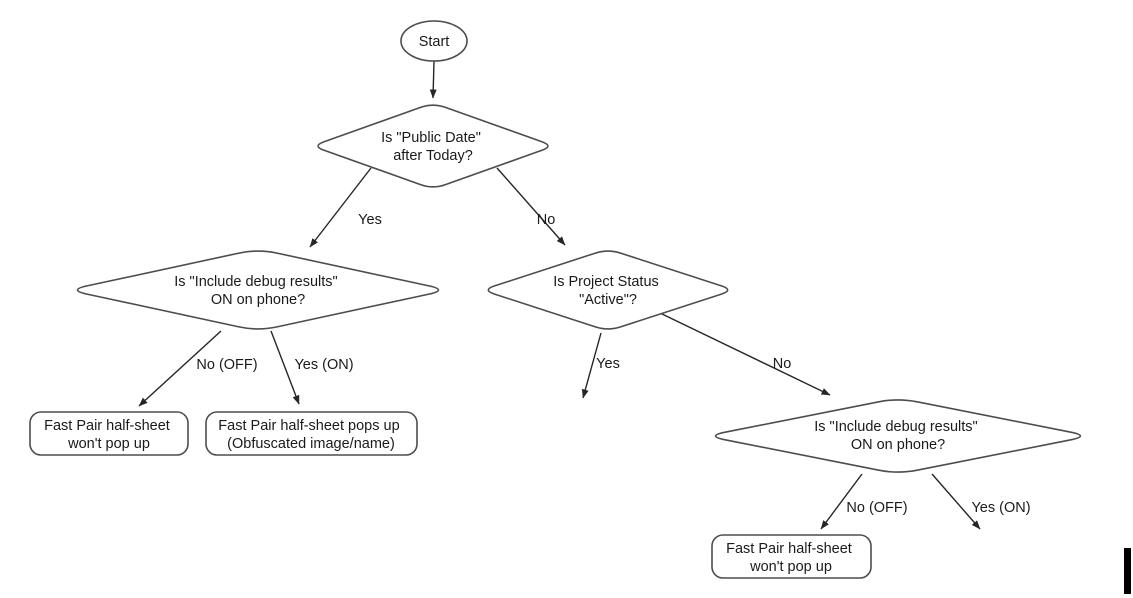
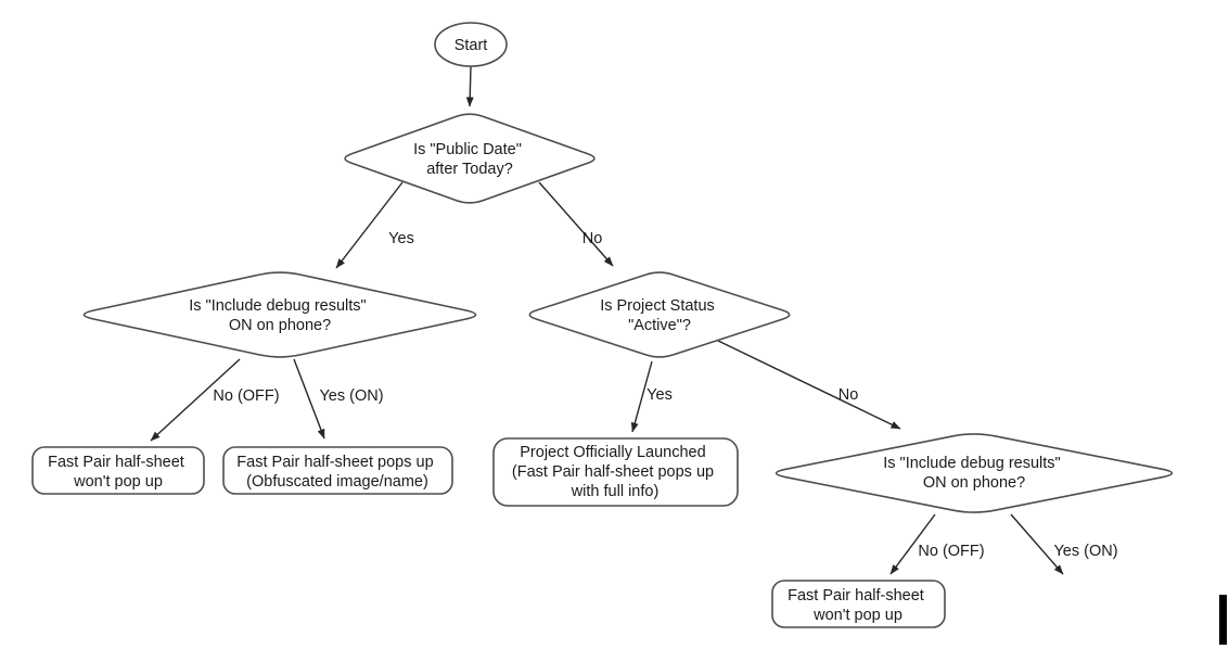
  Yes
  No
  No (OFF)
  Yes (ON)
  Yes
  No
  No (OFF)
  Yes (ON)
  Start
  Is "Public Date" after Today?
  Is "Include debug results" ON on phone?
  Is Project Status "Active"?
  Is "Include debug results" ON on phone?
  Fast Pair half-sheet won't pop up
  Fast Pair half-sheet pops up (Obfuscated image/name)
+ Project Officially Launched (Fast Pair half-sheet pops up with full info)
  Fast Pair half-sheet won't pop up
